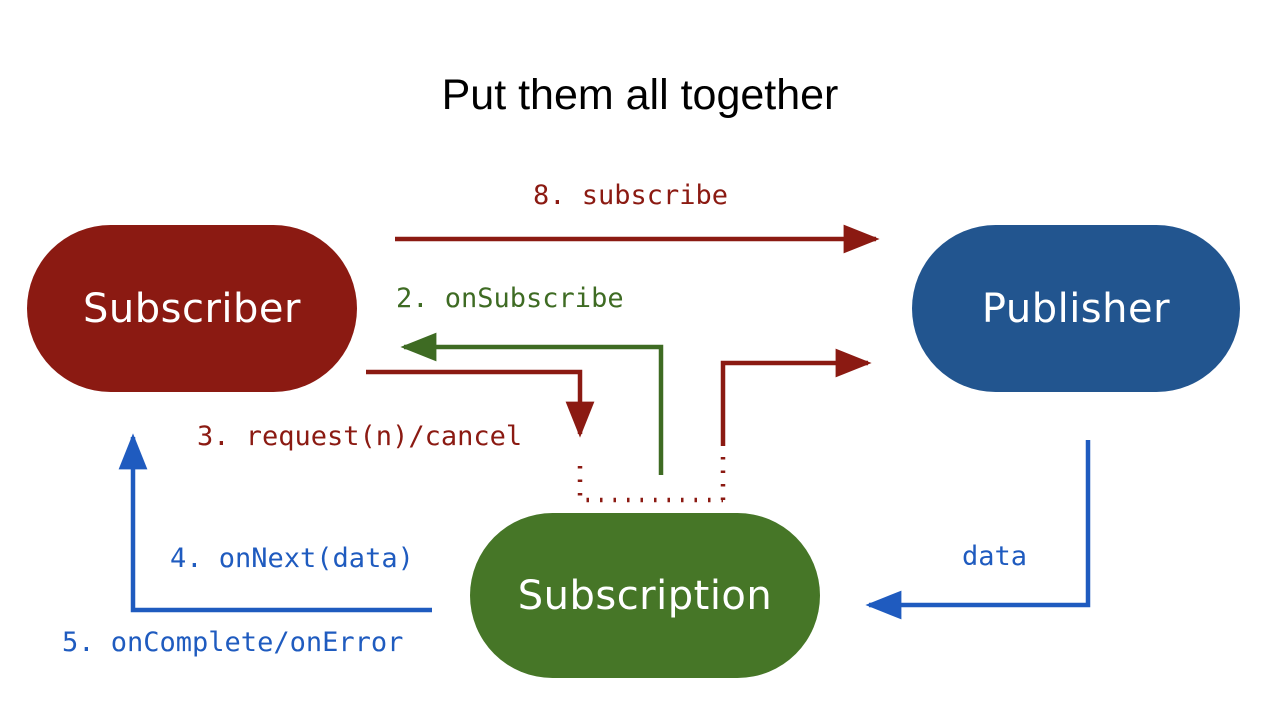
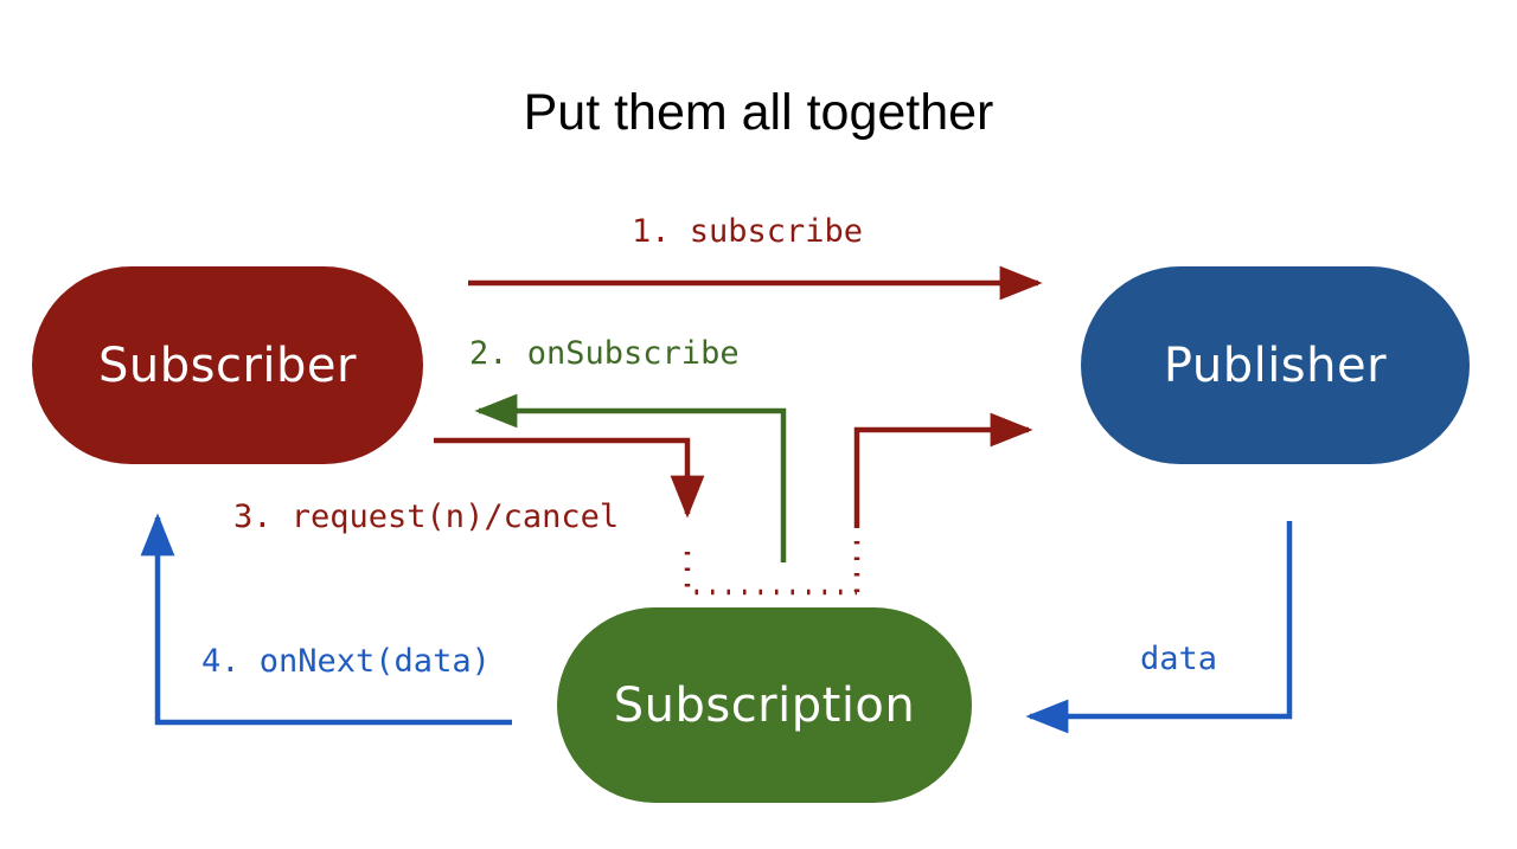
  Put them all together
  Subscriber
  Publisher
  Subscription
- 8. subscribe
+ 1. subscribe
  2. onSubscribe
  3. request(n)/cancel
  4. onNext(data)
- 5. onComplete/onError
  data
